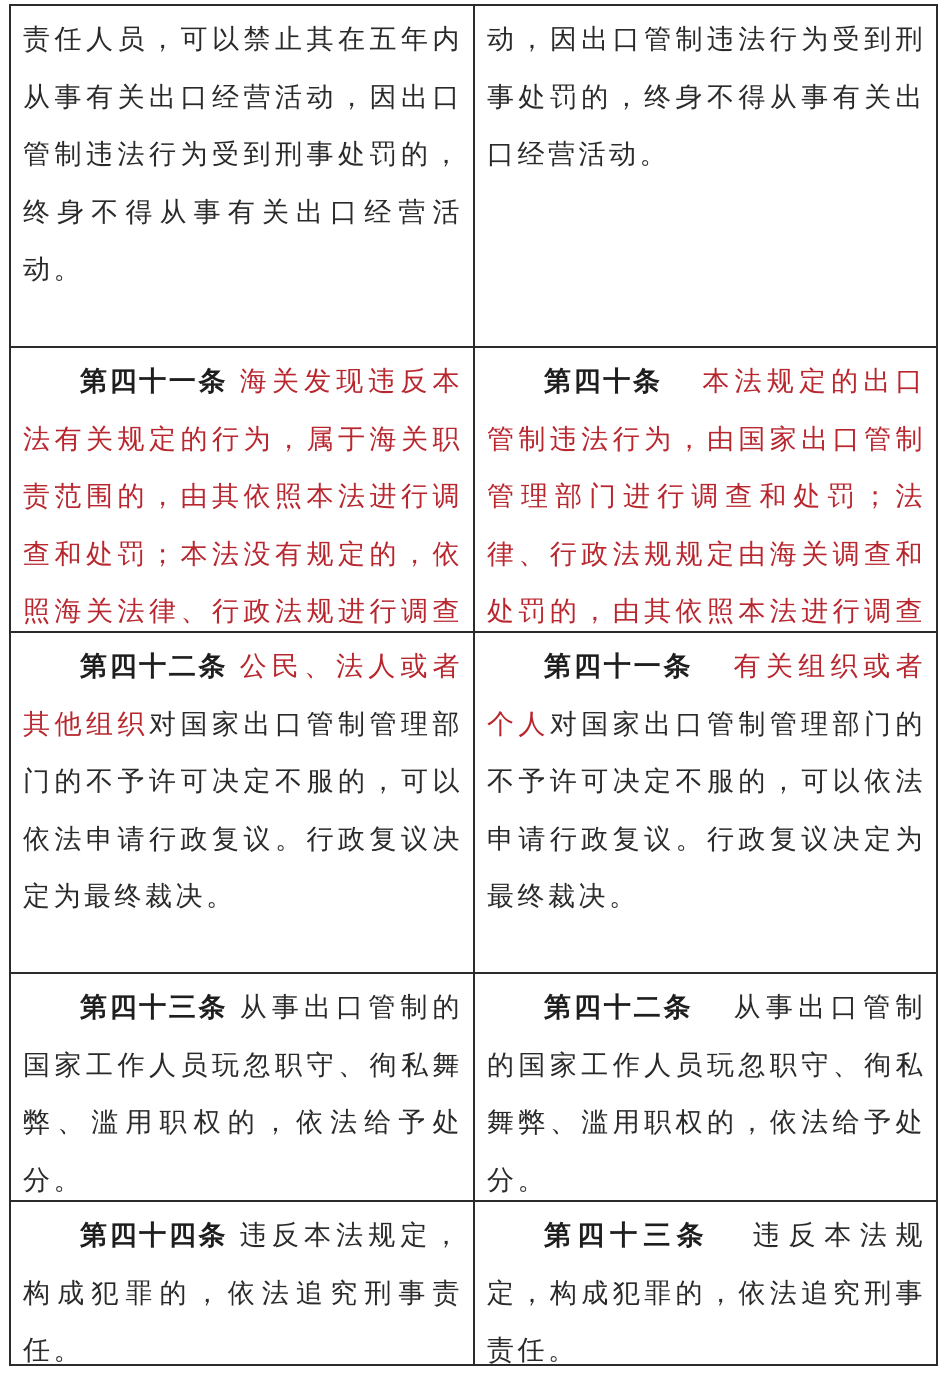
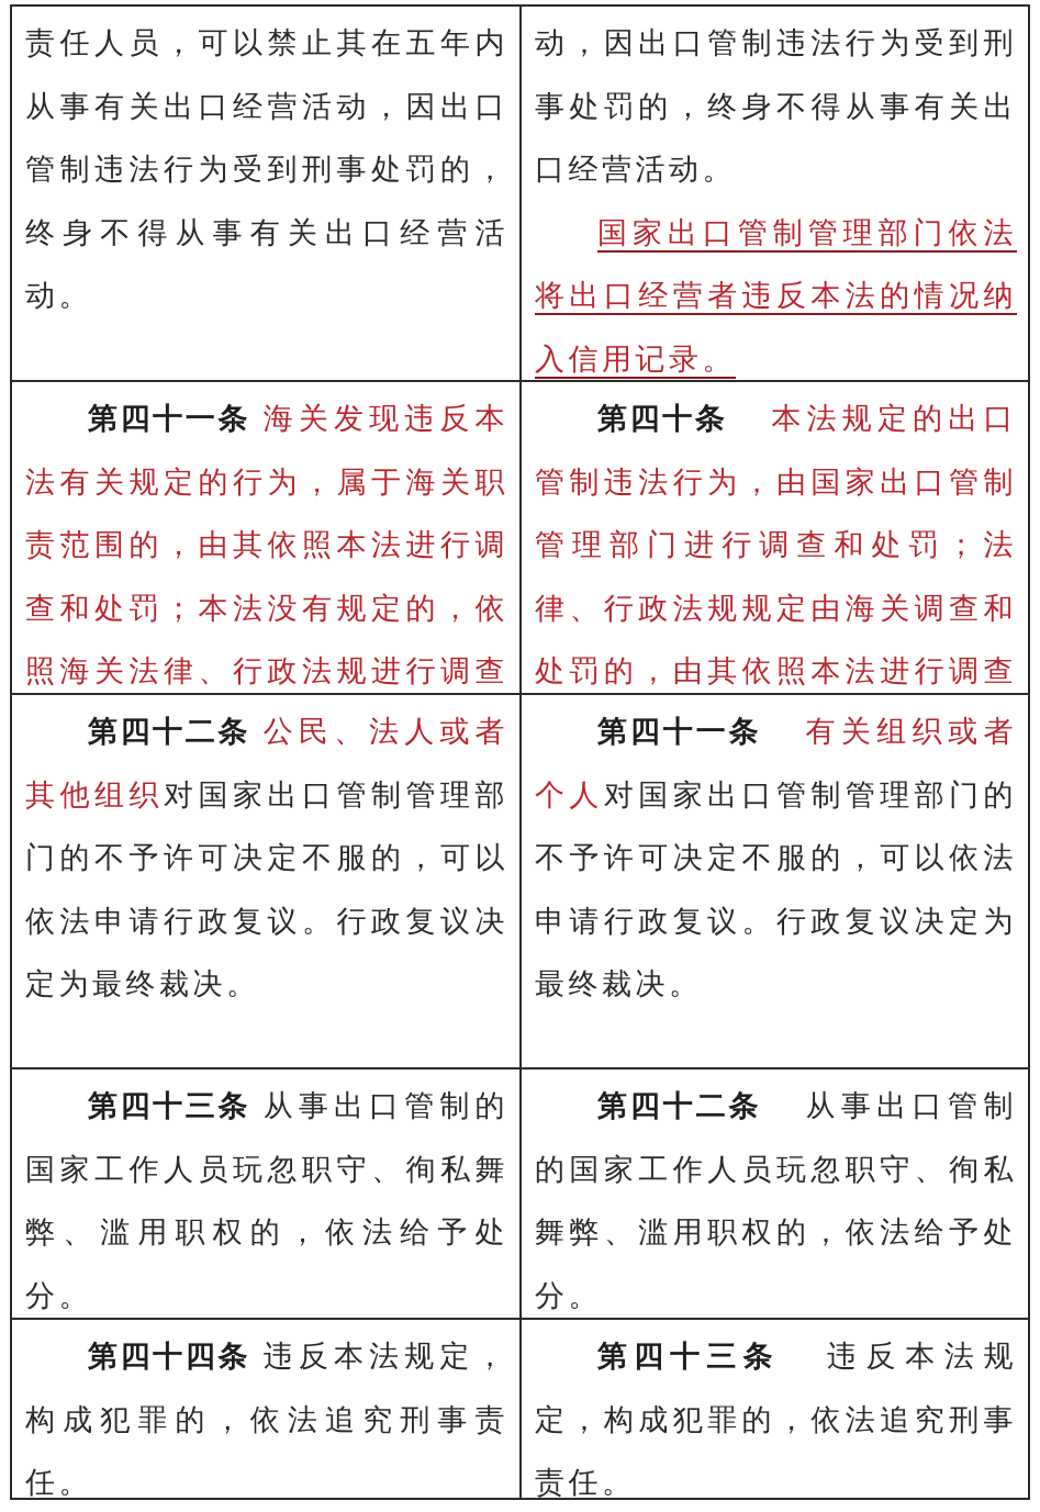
  责任人员，可以禁止其在五年内从事有关出口经营活动，因出口管制违法行为受到刑事处罚的，终身不得从事有关出口经营活动。
  动，因出口管制违法行为受到刑事处罚的，终身不得从事有关出口经营活动。
+ 国家出口管制管理部门依法将出口经营者违反本法的情况纳入信用记录。
  第四十一条 海关发现违反本法有关规定的行为，属于海关职责范围的，由其依照本法进行调查和处罚；本法没有规定的，依照海关法律、行政法规进行调查
  第四十条 本法规定的出口管制违法行为，由国家出口管制管理部门进行调查和处罚；法律、行政法规规定由海关调查和处罚的，由其依照本法进行调查
  第四十二条 公民、法人或者其他组织对国家出口管制管理部门的不予许可决定不服的，可以依法申请行政复议。行政复议决定为最终裁决。
  第四十一条 有关组织或者个人对国家出口管制管理部门的不予许可决定不服的，可以依法申请行政复议。行政复议决定为最终裁决。
  第四十三条 从事出口管制的国家工作人员玩忽职守、徇私舞弊、滥用职权的，依法给予处分。
  第四十二条 从事出口管制的国家工作人员玩忽职守、徇私舞弊、滥用职权的，依法给予处分。
  第四十四条 违反本法规定，构成犯罪的，依法追究刑事责任。
  第四十三条 违反本法规定，构成犯罪的，依法追究刑事责任。
